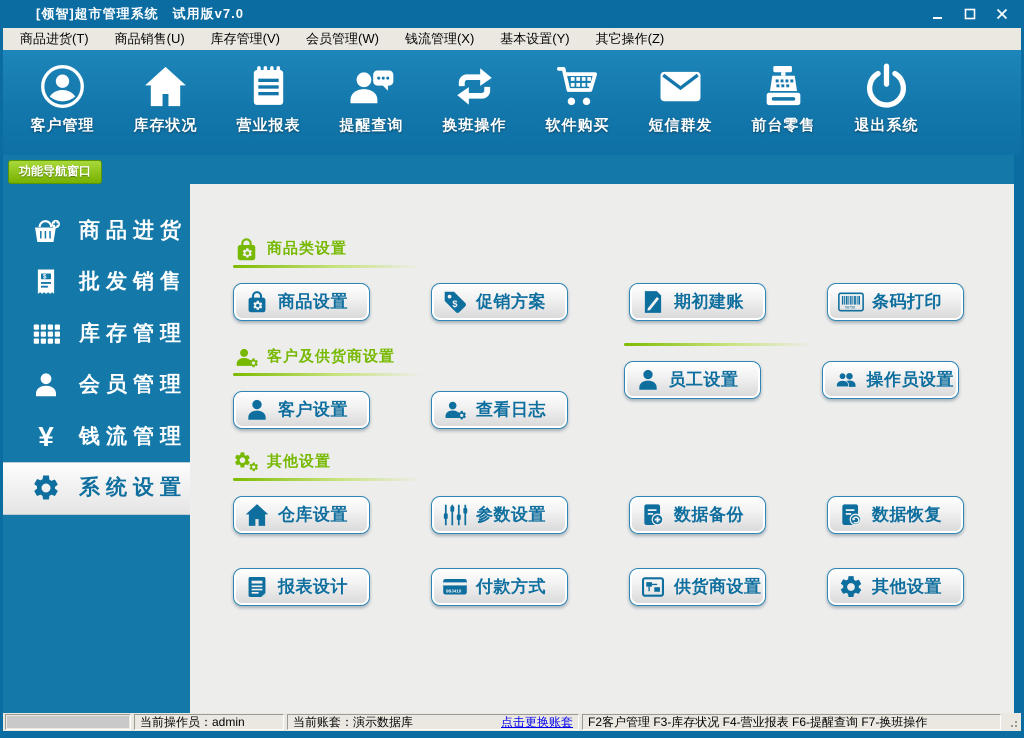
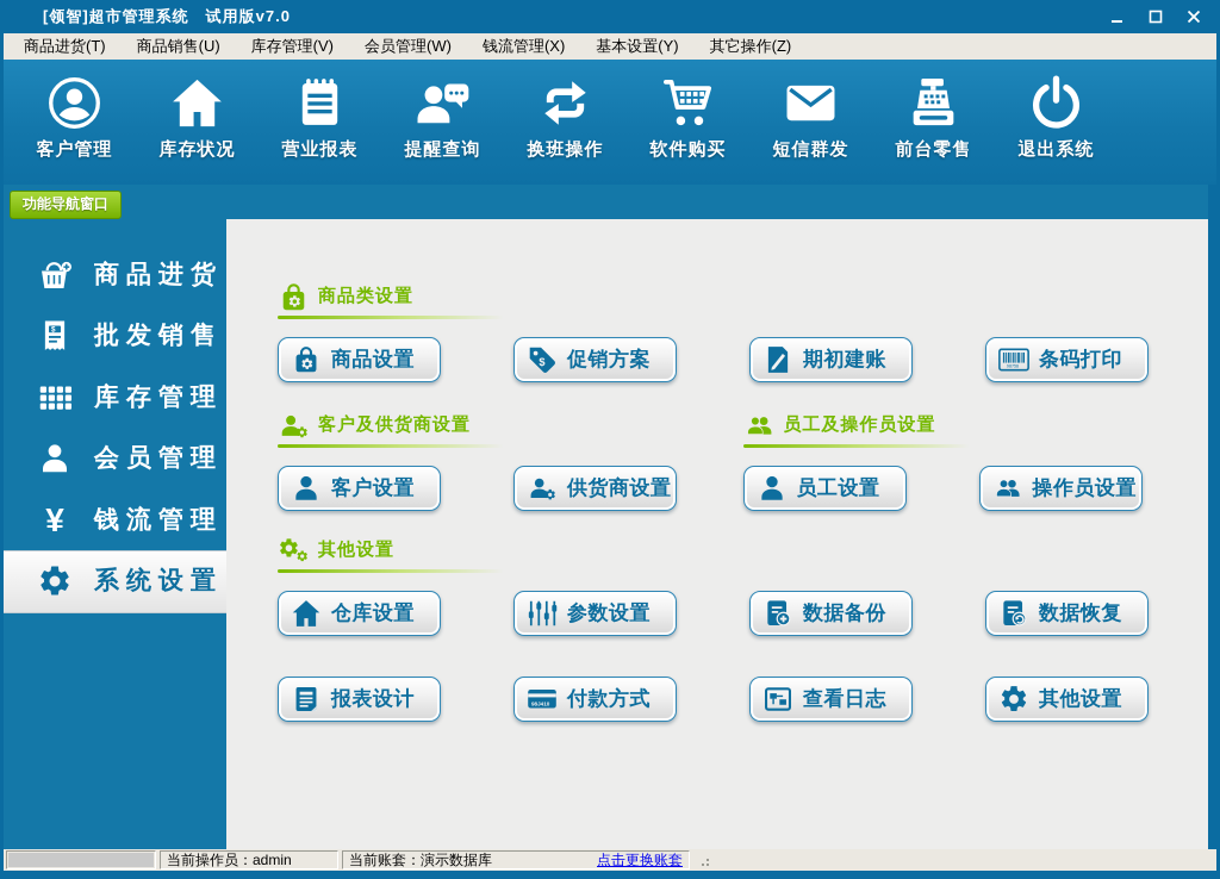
  [领智]超市管理系统 试用版v7.0
  商品进货(T)
  商品销售(U)
  库存管理(V)
  会员管理(W)
  钱流管理(X)
  基本设置(Y)
  其它操作(Z)
  客户管理
  库存状况
  营业报表
  提醒查询
  换班操作
  软件购买
  短信群发
  前台零售
  退出系统
  功能导航窗口
  商品进货
  批发销售
  库存管理
  会员管理
  ¥
  钱流管理
  系统设置
  商品类设置
  商品设置
  促销方案
  期初建账
  条码打印
  客户及供货商设置
  客户设置
- 查看日志
+ 供货商设置
+ 员工及操作员设置
  员工设置
  操作员设置
  其他设置
  仓库设置
  参数设置
  数据备份
  数据恢复
  报表设计
  付款方式
- 供货商设置
+ 查看日志
  其他设置
  当前操作员：admin
  当前账套：演示数据库
  点击更换账套
- F2客户管理 F3-库存状况 F4-营业报表 F6-提醒查询 F7-换班操作
